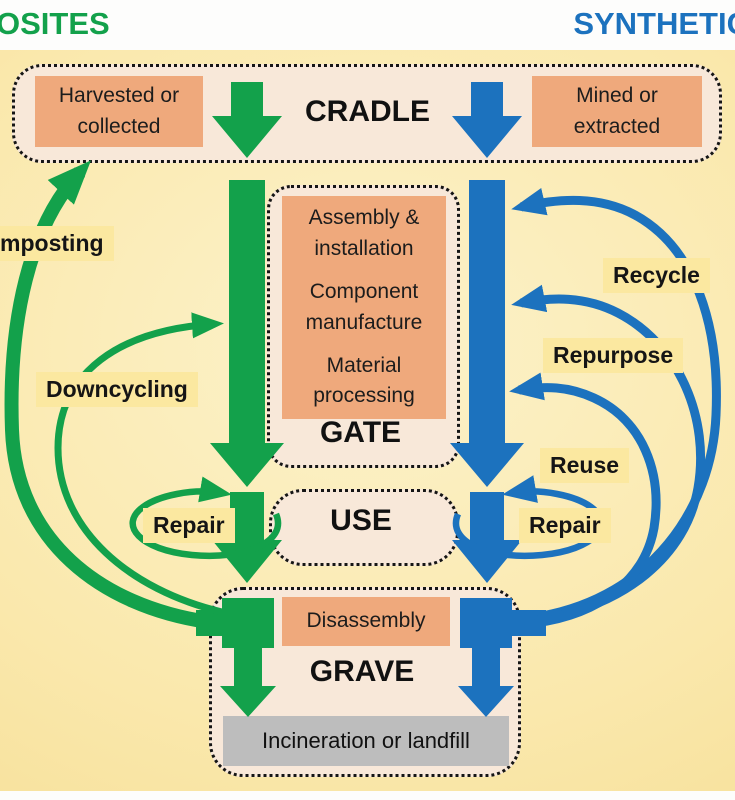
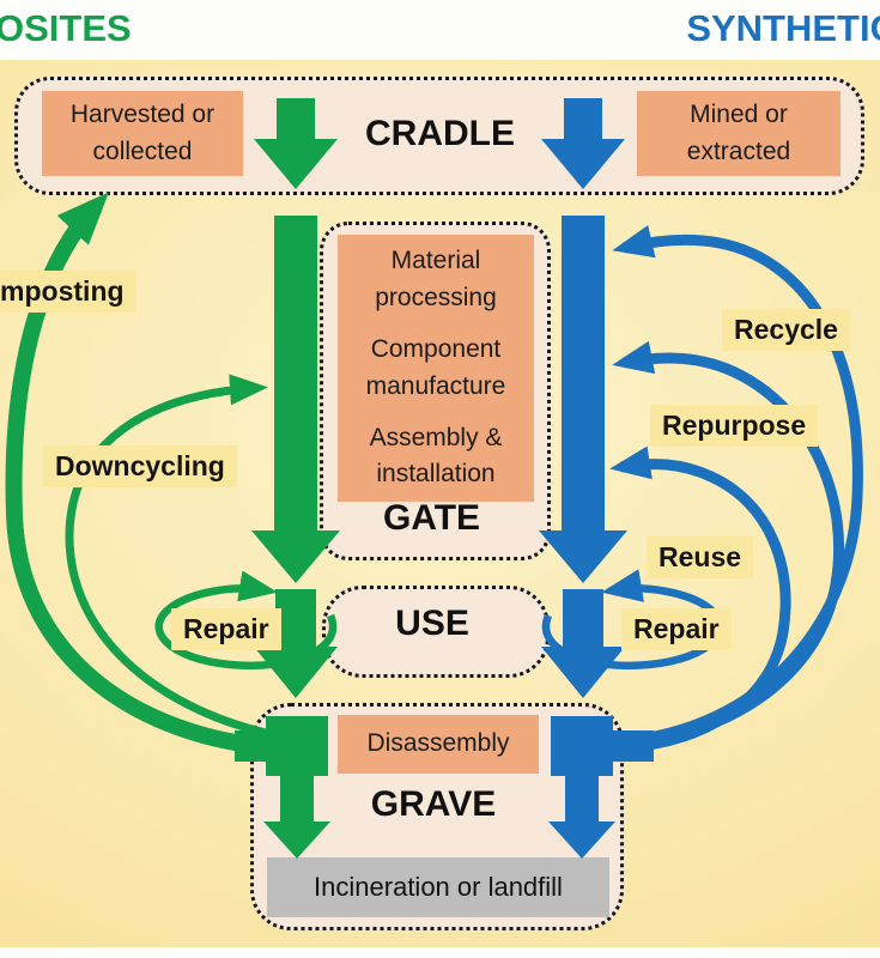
  OSITES
  SYNTHETI
  Harvested or collected
  Mined or extracted
- Assembly & installation
+ Material processing
  Component manufacture
- Material processing
+ Assembly & installation
  Disassembly
  Incineration or landfill
  CRADLE
  GATE
  USE
  GRAVE
  mposting
  Downcycling
  Repair
  Repair
  Reuse
  Repurpose
  Recycle
